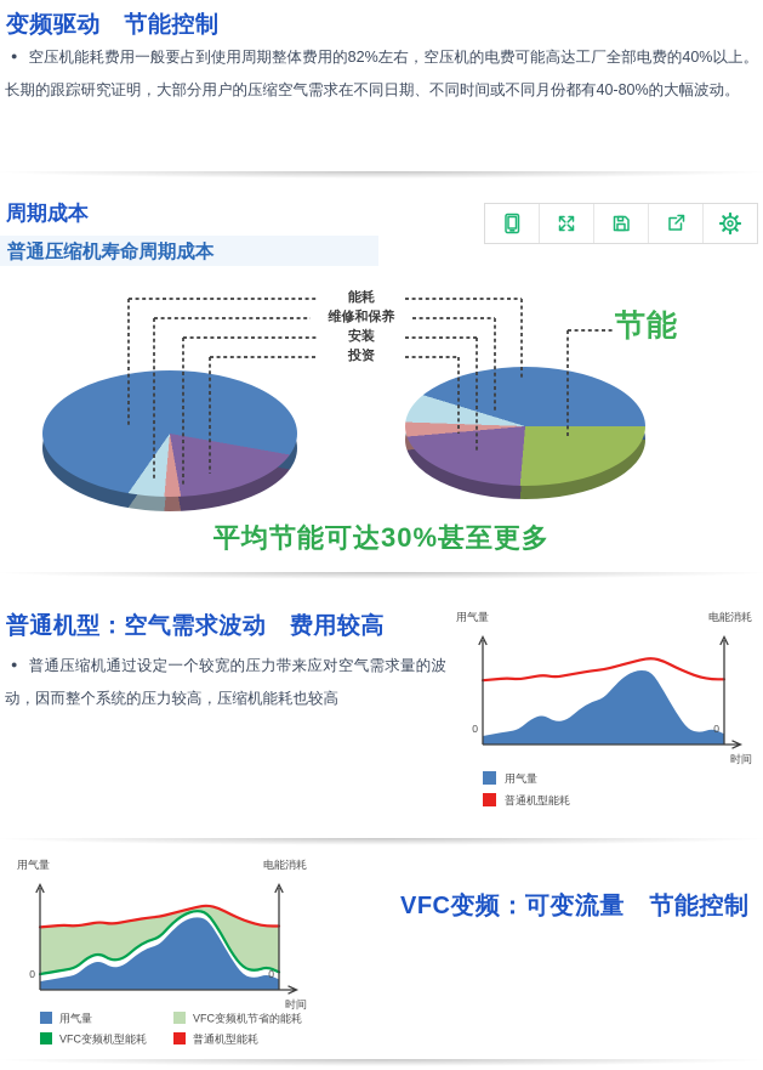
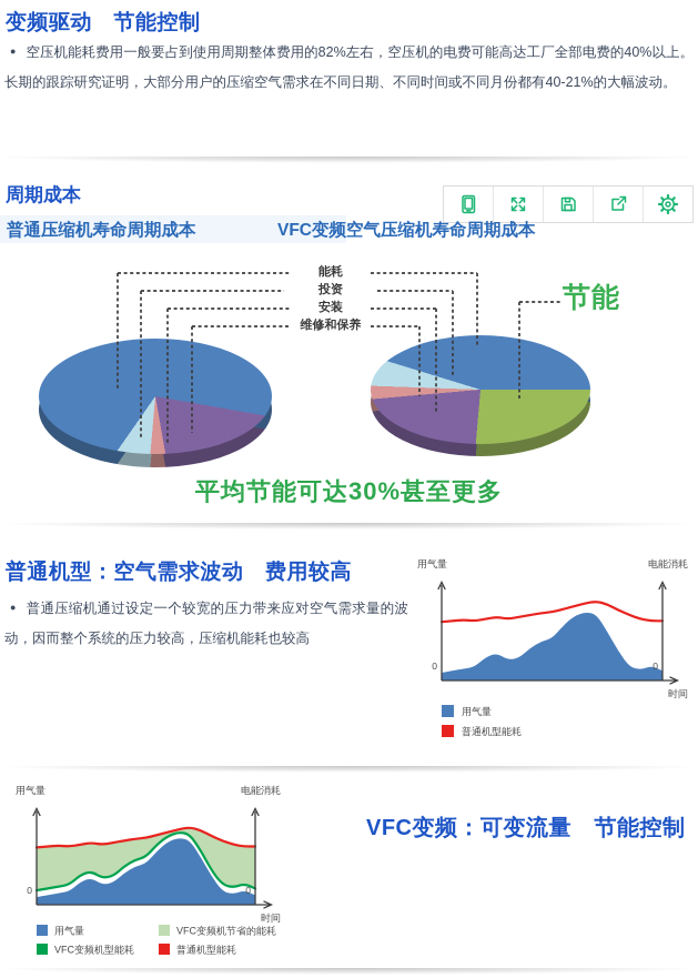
  变频驱动 节能控制
- ● 空压机能耗费用一般要占到使用周期整体费用的82%左右，空压机的电费可能高达工厂全部电费的40%以上。长期的跟踪研究证明，大部分用户的压缩空气需求在不同日期、不同时间或不同月份都有40-80%的大幅波动。
+ ● 空压机能耗费用一般要占到使用周期整体费用的82%左右，空压机的电费可能高达工厂全部电费的40%以上。长期的跟踪研究证明，大部分用户的压缩空气需求在不同日期、不同时间或不同月份都有40-21%的大幅波动。
  周期成本
  普通压缩机寿命周期成本
+ VFC变频空气压缩机寿命周期成本
  能耗
- 维修和保养
+ 投资
  安装
- 投资
+ 维修和保养
  节能
  平均节能可达30%甚至更多
  普通机型：空气需求波动 费用较高
  ● 普通压缩机通过设定一个较宽的压力带来应对空气需求量的波动，因而整个系统的压力较高，压缩机能耗也较高
  用气量
  电能消耗
  时间
  0
  0
  用气量
  普通机型能耗
  用气量
  电能消耗
  时间
  0
  0
  用气量
  VFC变频机型能耗
  VFC变频机节省的能耗
  普通机型能耗
  VFC变频：可变流量 节能控制
